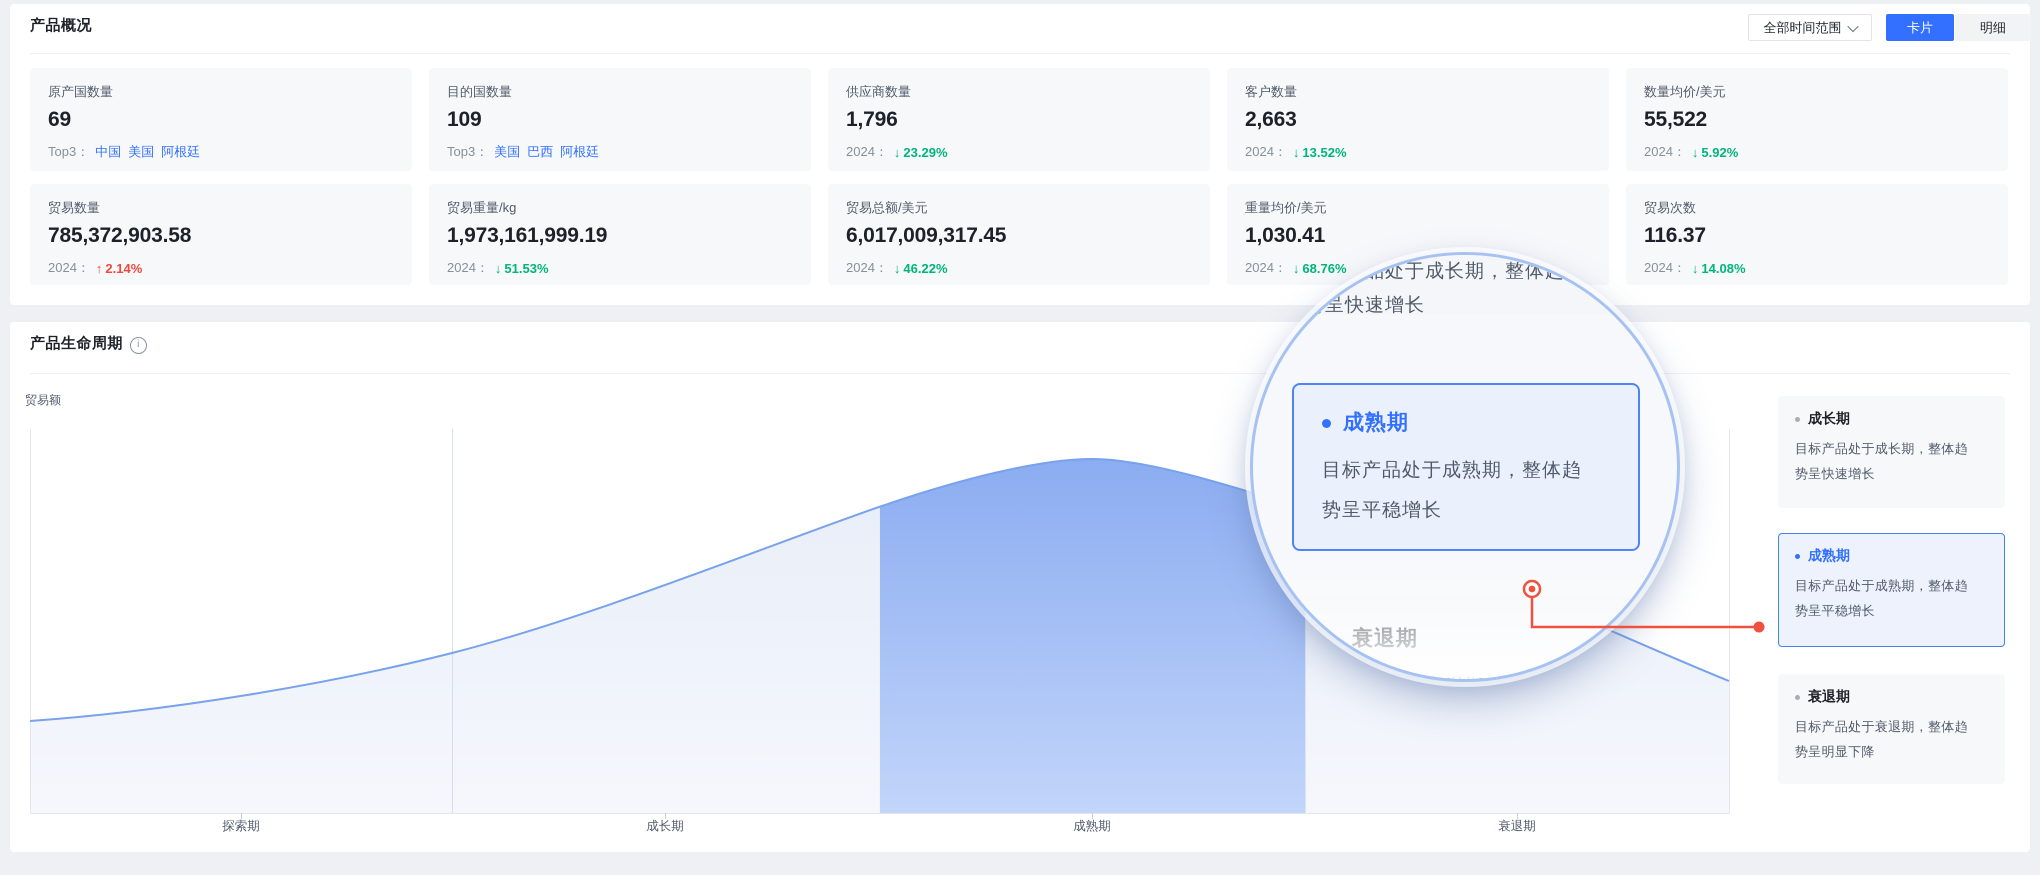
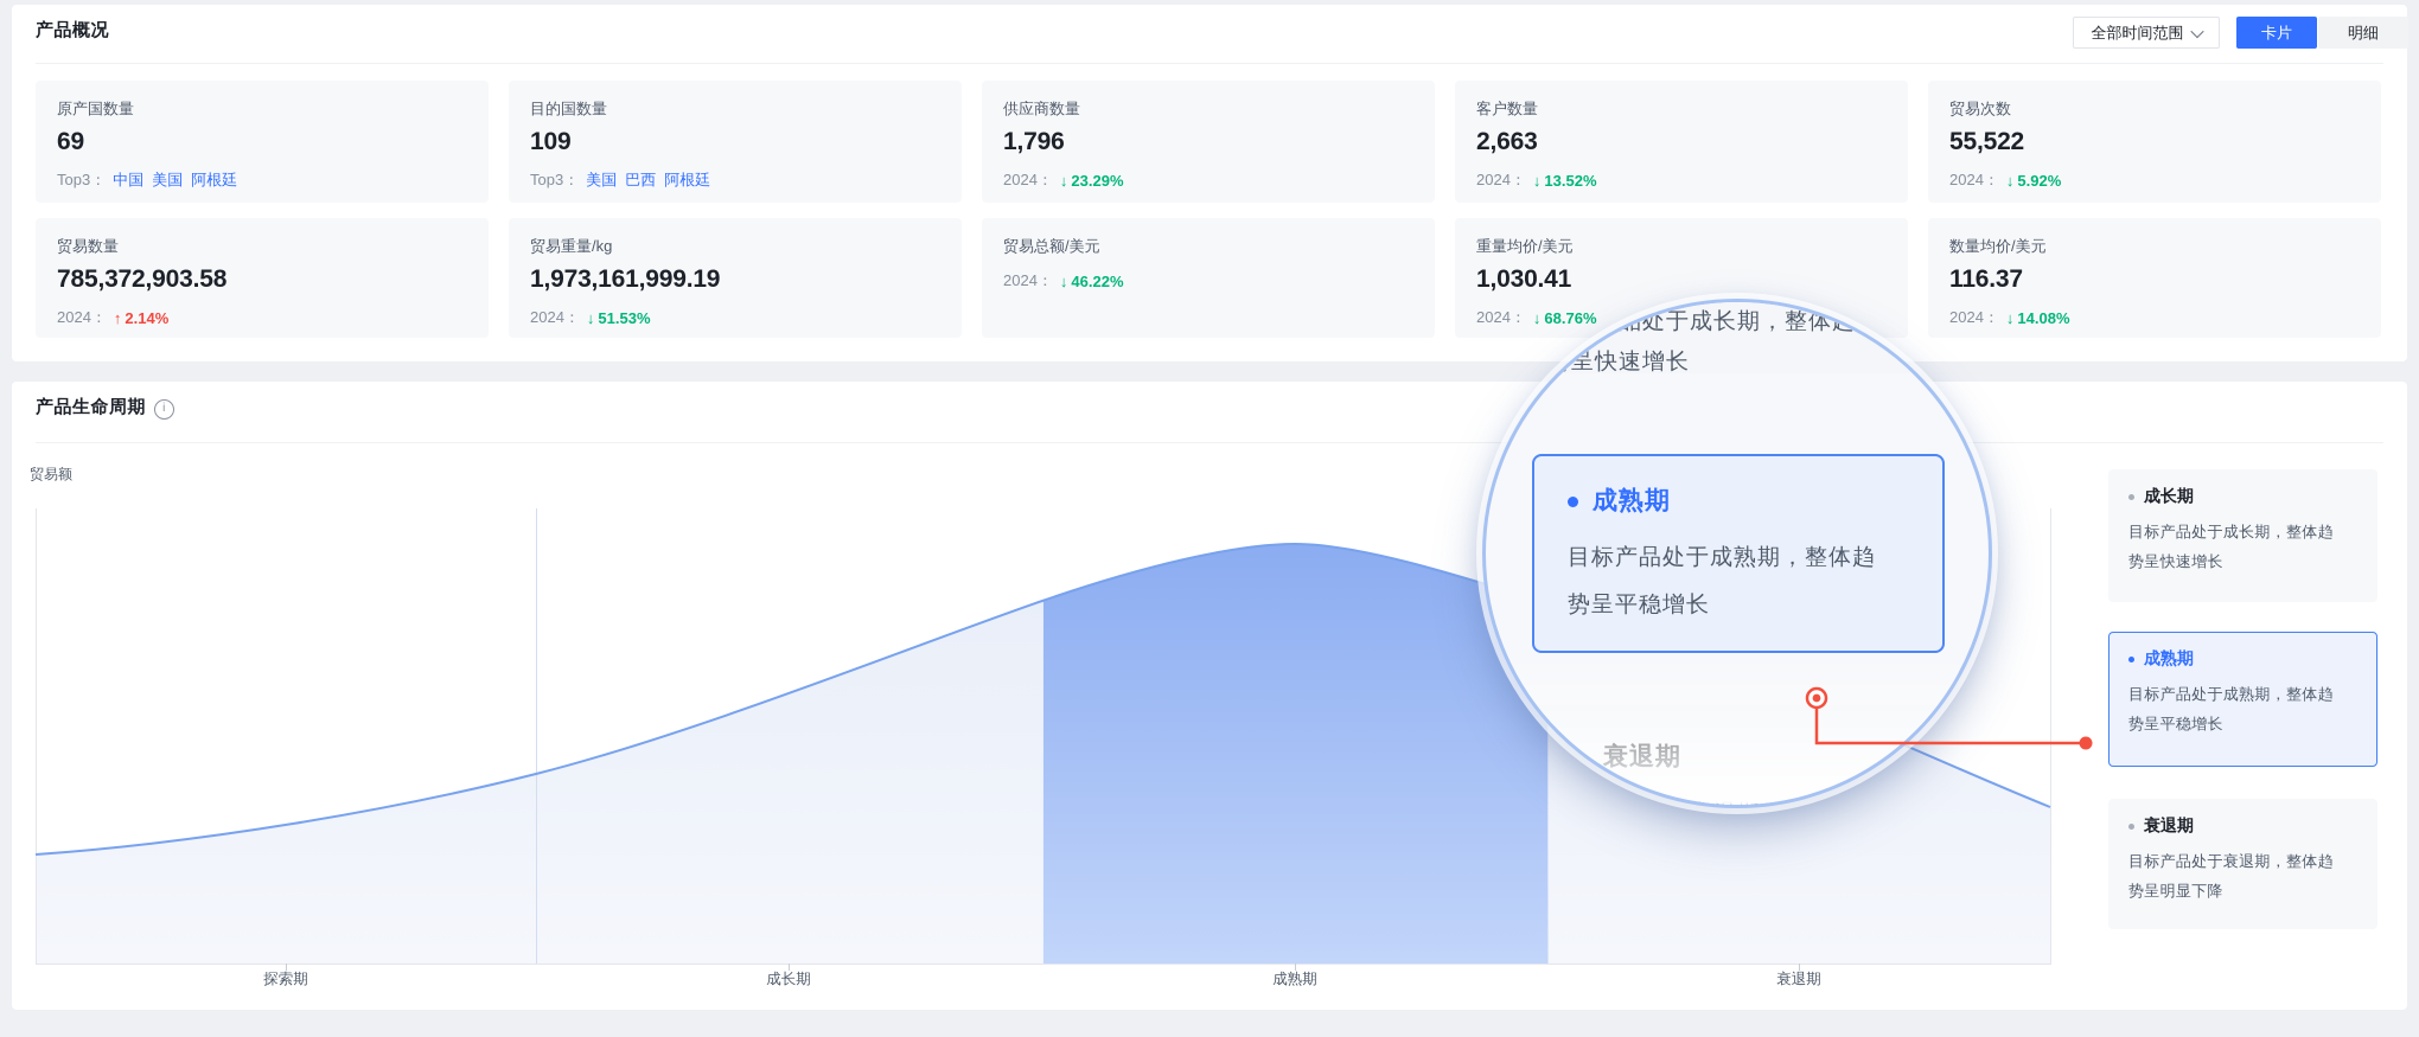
  产品概况
  全部时间范围
  卡片
  明细
  原产国数量
  69
  Top3：
  中国
  美国
  阿根廷
  目的国数量
  109
  Top3：
  美国
  巴西
  阿根廷
  供应商数量
  1,796
  2024：
  ↓
  23.29%
  客户数量
  2,663
  2024：
  ↓
  13.52%
- 数量均价/美元
+ 贸易次数
  55,522
  2024：
  ↓
  5.92%
  贸易数量
  785,372,903.58
  2024：
  ↑
  2.14%
  贸易重量/kg
  1,973,161,999.19
  2024：
  ↓
  51.53%
  贸易总额/美元
- 6,017,009,317.45
  2024：
  ↓
  46.22%
  重量均价/美元
  1,030.41
  2024：
- 贸易次数
+ 数量均价/美元
  116.37
  ↓
  14.08%
  产品生命周期 i
  贸易额
  探索期
  成长期
  成熟期
  衰退期
  成长期
  目标产品处于成长期，整体趋势呈快速增长
  成熟期
  目标产品处于成熟期，整体趋势呈平稳增长
  衰退期
  目标产品处于衰退期，整体趋势呈明显下降
